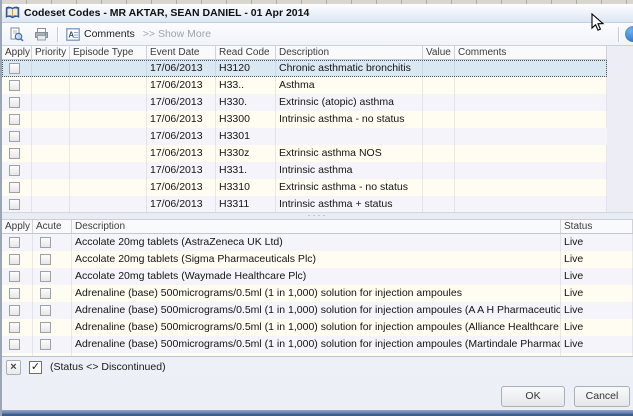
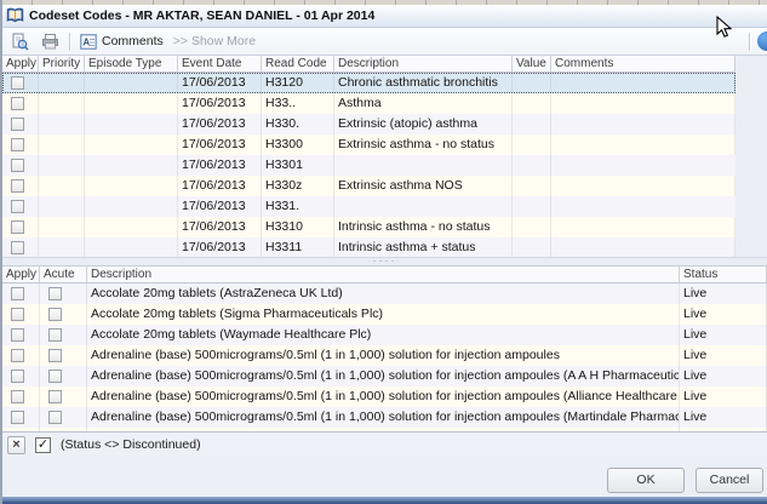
  Codeset Codes - MR AKTAR, SEAN DANIEL - 01 Apr 2014
  A
  Comments
  >> Show More
  Apply
  Priority
  Episode Type
  Event Date
  Read Code
  Description
  Value
  Comments
  17/06/2013
  H3120
  Chronic asthmatic bronchitis
  17/06/2013
  H33..
  Asthma
  17/06/2013
  H330.
  Extrinsic (atopic) asthma
  17/06/2013
  H3300
- Intrinsic asthma - no status
+ Extrinsic asthma - no status
  17/06/2013
  H3301
  17/06/2013
  H330z
  Extrinsic asthma NOS
  17/06/2013
  H331.
- Intrinsic asthma
  17/06/2013
  H3310
- Extrinsic asthma - no status
+ Intrinsic asthma - no status
  17/06/2013
  H3311
  Intrinsic asthma + status
  ····
  Apply
  Acute
  Description
  Status
  Accolate 20mg tablets (AstraZeneca UK Ltd)
  Live
  Accolate 20mg tablets (Sigma Pharmaceuticals Plc)
  Live
  Accolate 20mg tablets (Waymade Healthcare Plc)
  Live
  Adrenaline (base) 500micrograms/0.5ml (1 in 1,000) solution for injection ampoules
  Live
  Adrenaline (base) 500micrograms/0.5ml (1 in 1,000) solution for injection ampoules (A A H Pharmaceutic
  Live
  Adrenaline (base) 500micrograms/0.5ml (1 in 1,000) solution for injection ampoules (Alliance Healthcare
  Live
  Adrenaline (base) 500micrograms/0.5ml (1 in 1,000) solution for injection ampoules (Martindale Pharmac
  Live
  ×
  ✓
  (Status <> Discontinued)
  OK
  Cancel
